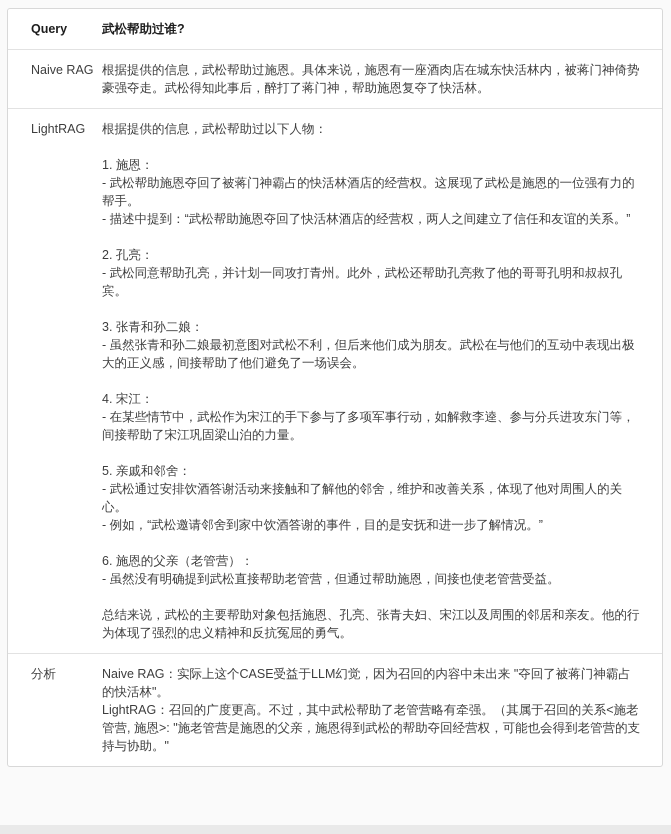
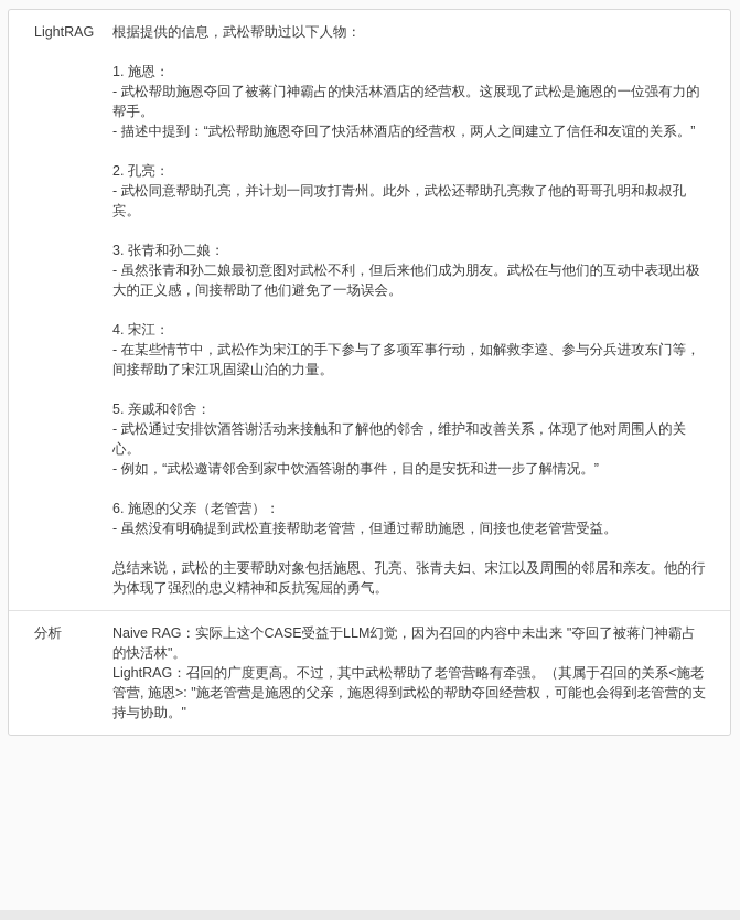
- Query
- 武松帮助过谁?
- Naive RAG
- 根据提供的信息，武松帮助过施恩。具体来说，施恩有一座酒肉店在城东快活林内，被蒋门神倚势豪强夺走。武松得知此事后，醉打了蒋门神，帮助施恩复夺了快活林。
  LightRAG
  根据提供的信息，武松帮助过以下人物：
  1. 施恩：
  - 武松帮助施恩夺回了被蒋门神霸占的快活林酒店的经营权。这展现了武松是施恩的一位强有力的帮手。
  - 描述中提到：“武松帮助施恩夺回了快活林酒店的经营权，两人之间建立了信任和友谊的关系。”
  2. 孔亮：
  - 武松同意帮助孔亮，并计划一同攻打青州。此外，武松还帮助孔亮救了他的哥哥孔明和叔叔孔宾。
  3. 张青和孙二娘：
  - 虽然张青和孙二娘最初意图对武松不利，但后来他们成为朋友。武松在与他们的互动中表现出极大的正义感，间接帮助了他们避免了一场误会。
  4. 宋江：
  - 在某些情节中，武松作为宋江的手下参与了多项军事行动，如解救李逵、参与分兵进攻东门等，间接帮助了宋江巩固梁山泊的力量。
  5. 亲戚和邻舍：
  - 武松通过安排饮酒答谢活动来接触和了解他的邻舍，维护和改善关系，体现了他对周围人的关心。
  - 例如，“武松邀请邻舍到家中饮酒答谢的事件，目的是安抚和进一步了解情况。”
  6. 施恩的父亲（老管营）：
  - 虽然没有明确提到武松直接帮助老管营，但通过帮助施恩，间接也使老管营受益。
  总结来说，武松的主要帮助对象包括施恩、孔亮、张青夫妇、宋江以及周围的邻居和亲友。他的行为体现了强烈的忠义精神和反抗冤屈的勇气。
  分析
  Naive RAG：实际上这个CASE受益于LLM幻觉，因为召回的内容中未出来 "夺回了被蒋门神霸占的快活林"。
  LightRAG：召回的广度更高。不过，其中武松帮助了老管营略有牵强。（其属于召回的关系<施老管营, 施恩>: "施老管营是施恩的父亲，施恩得到武松的帮助夺回经营权，可能也会得到老管营的支持与协助。"
